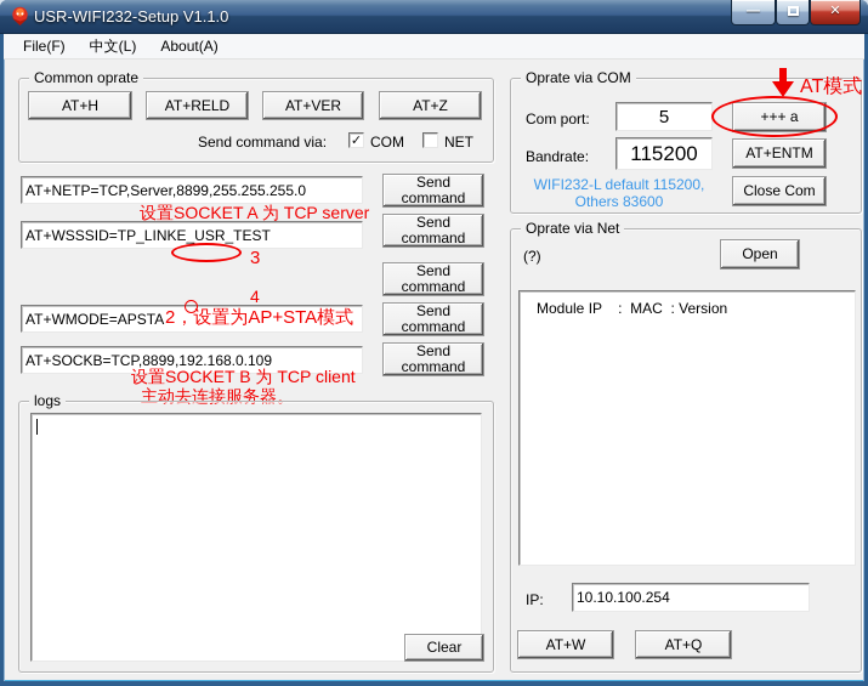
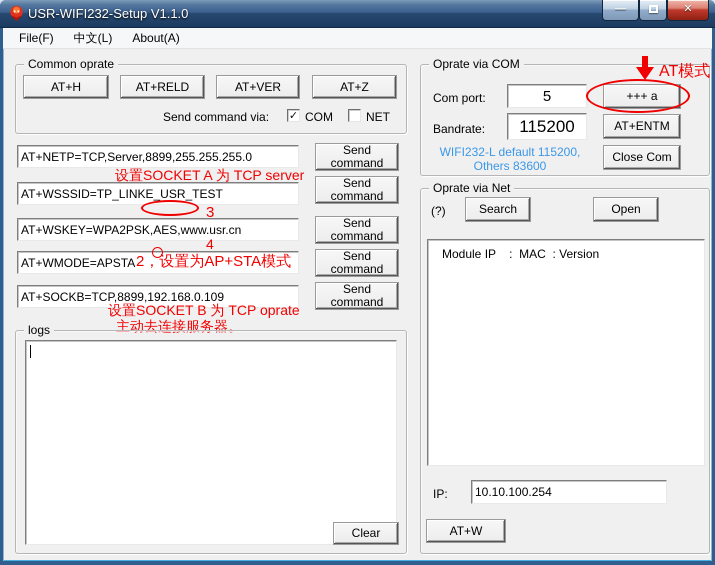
  USR-WIFI232-Setup V1.1.0
  —
  ✕
  File(F)
  中文(L)
  About(A)
  Common oprate
  AT+H
  AT+RELD
  AT+VER
  AT+Z
  Send command via:
  ✓
  COM
  NET
  AT+NETP=TCP,Server,8899,255.255.255.0
  Send command
  AT+WSSSID=TP_LINKE_USR_TEST
  Send command
+ AT+WSKEY=WPA2PSK,AES,www.usr.cn
  Send command
  AT+WMODE=APSTA
  Send command
  AT+SOCKB=TCP,8899,192.168.0.109
  Send command
  设置SOCKET A 为 TCP server
  3
  4
  2，设置为AP+STA模式
- 设置SOCKET B 为 TCP client
+ 设置SOCKET B 为 TCP oprate
  主动去连接服务器。
  logs
  Clear
  Oprate via COM
  Com port:
  5
  Bandrate:
  115200
  WIFI232-L default 115200,
  Others 83600
  +++ a
  AT+ENTM
  Close Com
  AT模式
  Oprate via Net
  (?)
+ Search
  Open
  Module IP : MAC : Version
  IP:
  10.10.100.254
  AT+W
- AT+Q
